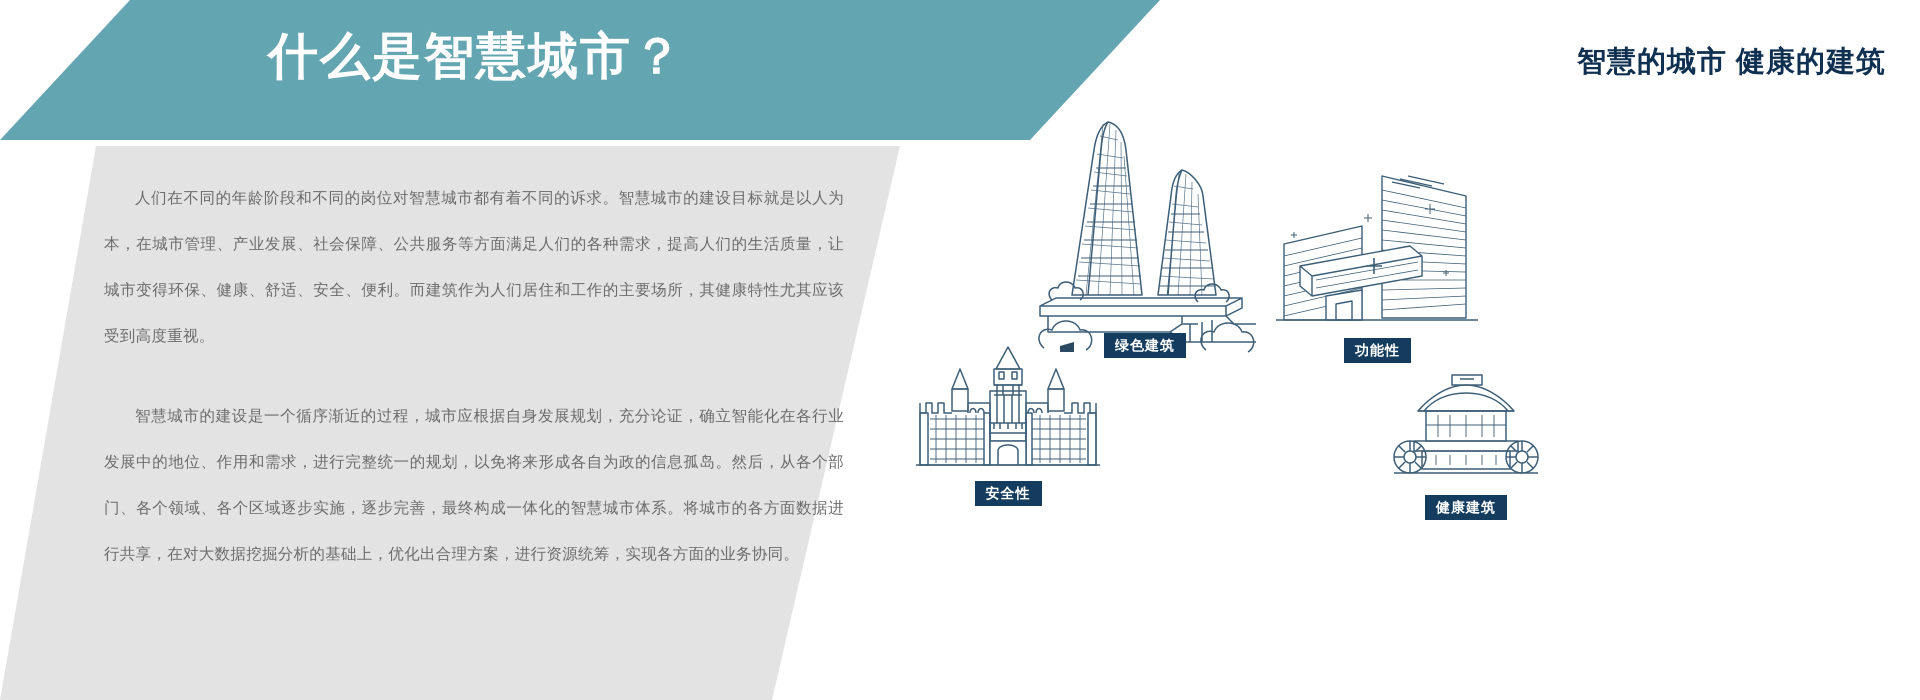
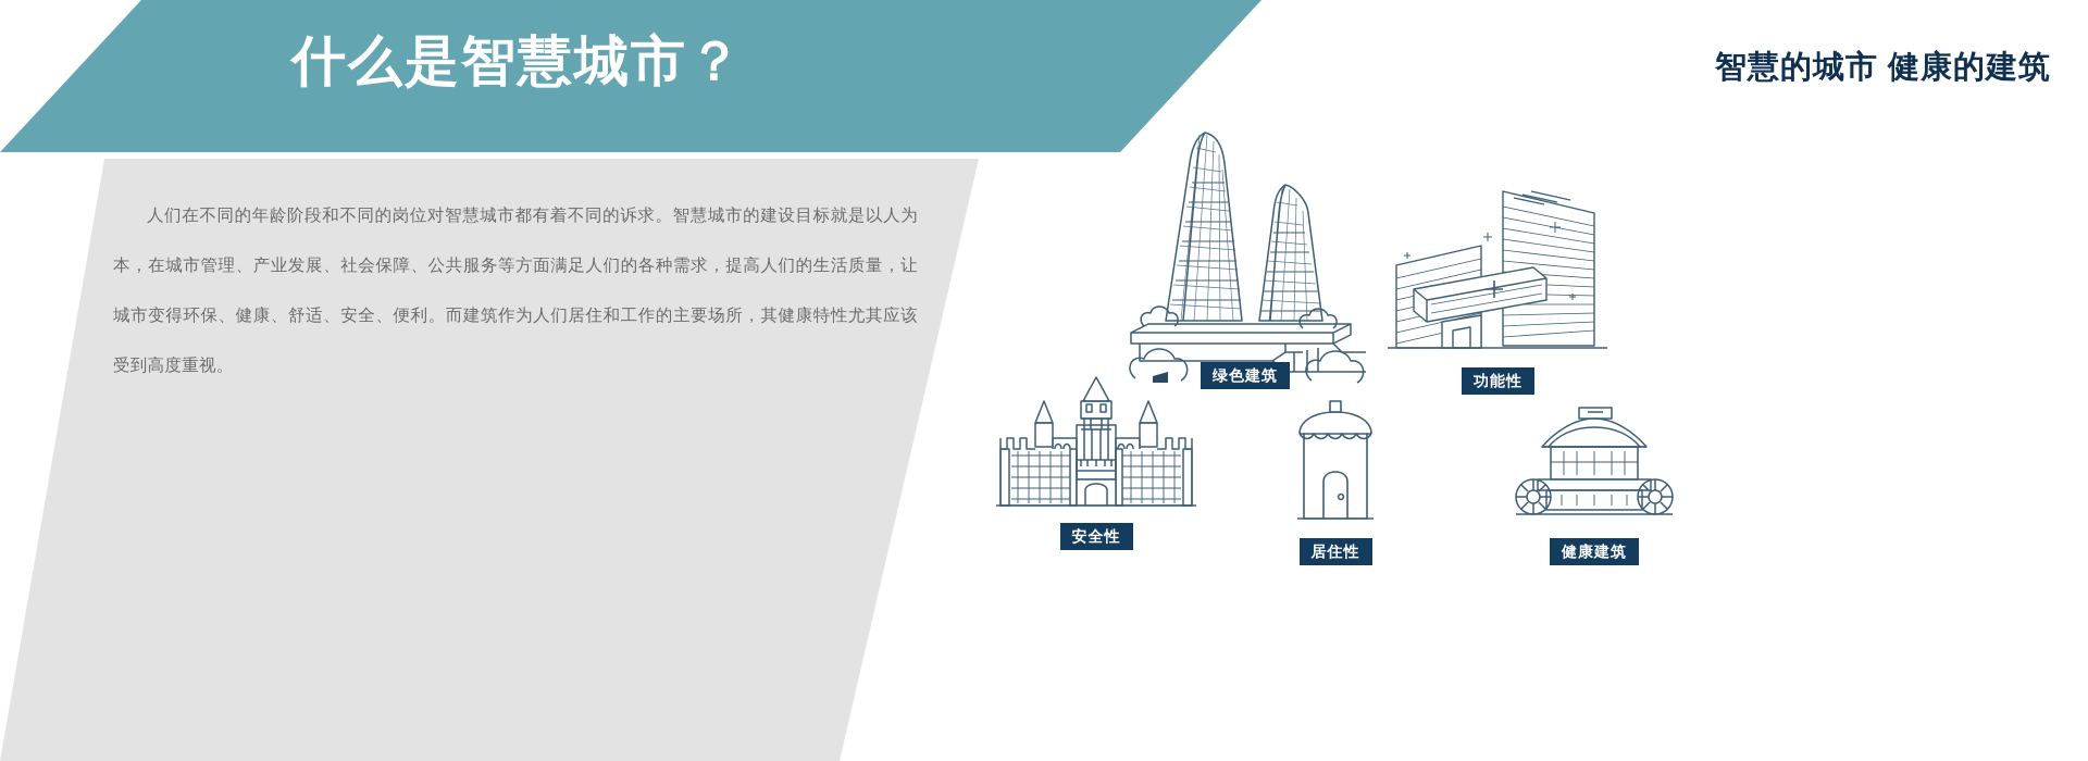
  什么是智慧城市？
  智慧的城市 健康的建筑
  人们在不同的年龄阶段和不同的岗位对智慧城市都有着不同的诉求。智慧城市的建设目标就是以人为本，在城市管理、产业发展、社会保障、公共服务等方面满足人们的各种需求，提高人们的生活质量，让城市变得环保、健康、舒适、安全、便利。而建筑作为人们居住和工作的主要场所，其健康特性尤其应该受到高度重视。
- 智慧城市的建设是一个循序渐近的过程，城市应根据自身发展规划，充分论证，确立智能化在各行业发展中的地位、作用和需求，进行完整统一的规划，以免将来形成各自为政的信息孤岛。然后，从各个部门、各个领域、各个区域逐步实施，逐步完善，最终构成一体化的智慧城市体系。将城市的各方面数据进行共享，在对大数据挖掘分析的基础上，优化出合理方案，进行资源统筹，实现各方面的业务协同。
  绿色建筑
  功能性
  安全性
+ 居住性
  健康建筑
